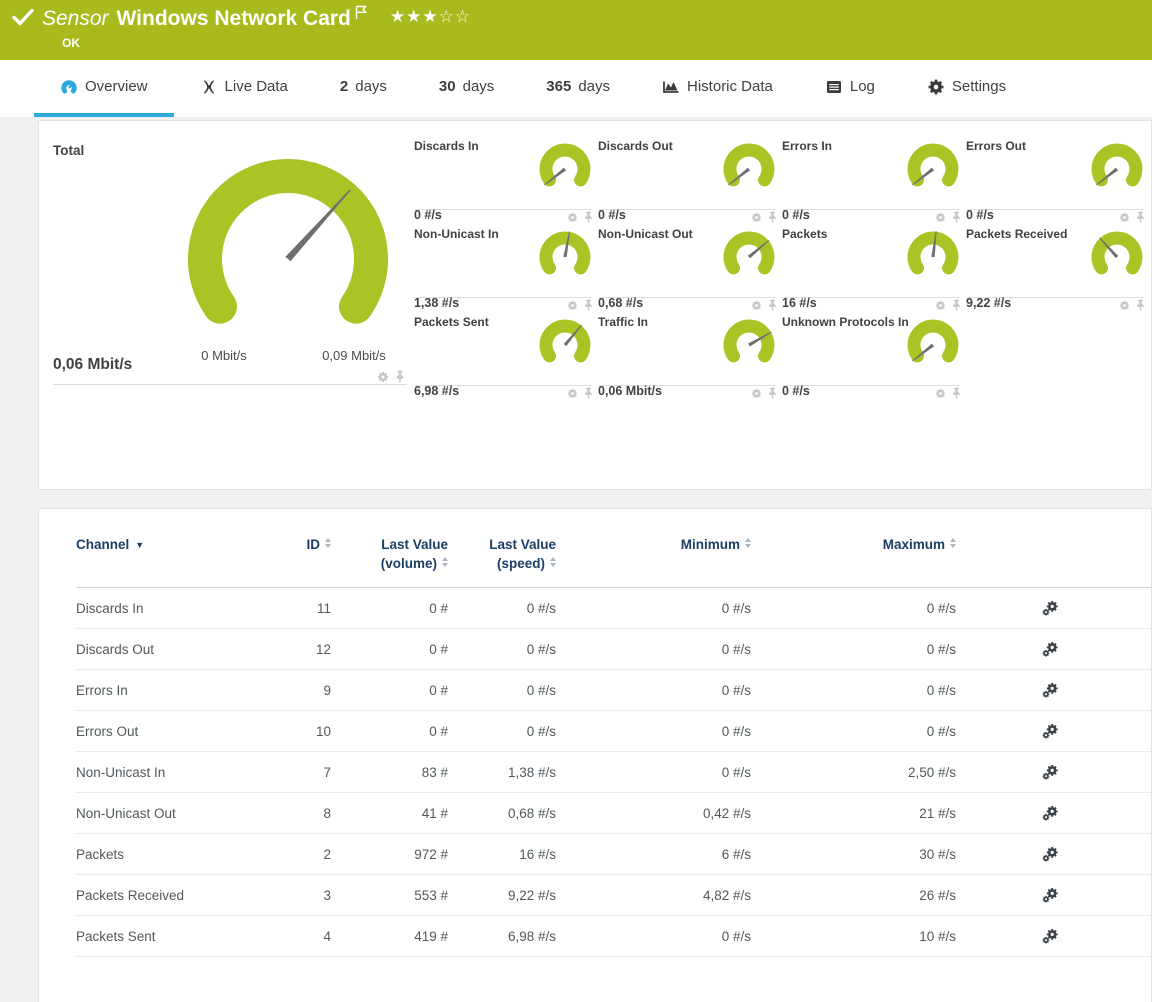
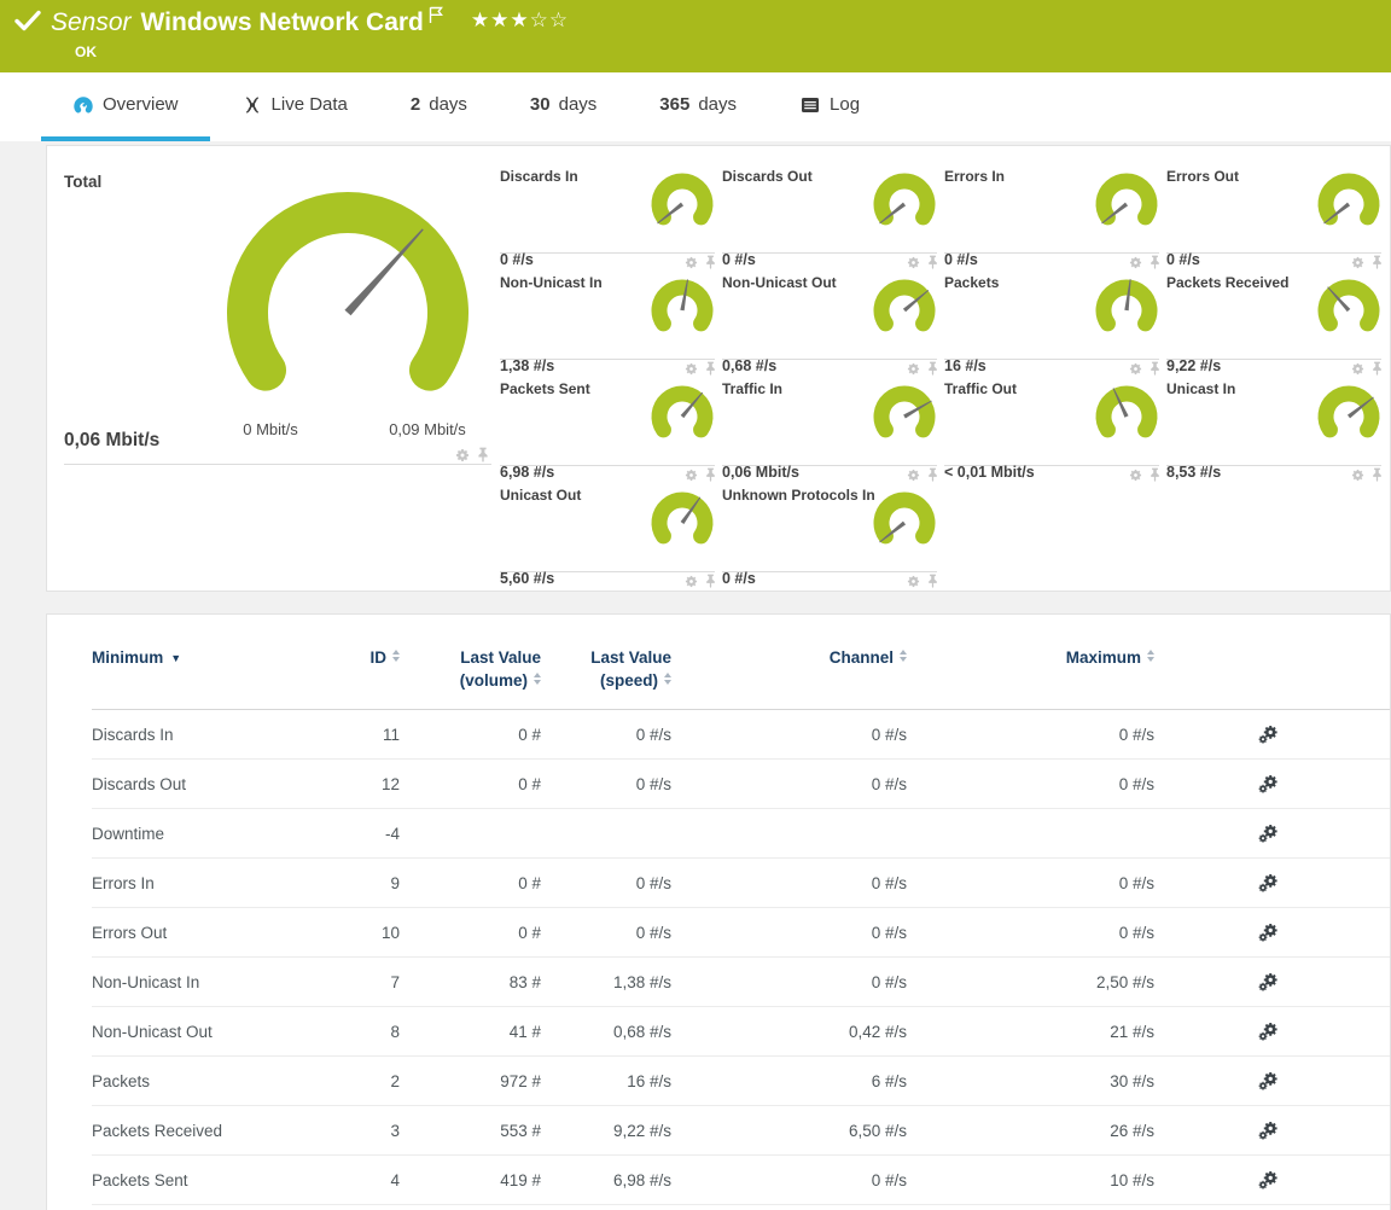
  Sensor
  Windows Network Card
  ★★★☆☆
  OK
  Overview
  Live Data
  2
  days
  30
  days
  365
  days
- Historic Data
  Log
- Settings
  Total
  0 Mbit/s
  0,09 Mbit/s
  0,06 Mbit/s
  Discards In
  0 #/s
  Discards Out
  0 #/s
  Errors In
  0 #/s
  Errors Out
  0 #/s
  Non-Unicast In
  1,38 #/s
  Non-Unicast Out
  0,68 #/s
  Packets
  16 #/s
  Packets Received
  9,22 #/s
  Packets Sent
  6,98 #/s
  Traffic In
  0,06 Mbit/s
+ Traffic Out
+ < 0,01 Mbit/s
+ Unicast In
+ 8,53 #/s
+ Unicast Out
+ 5,60 #/s
  Unknown Protocols In
  0 #/s
- Channel ▼
+ Minimum ▼
  ID
  Last Value
  (volume)
  Last Value
  (speed)
- Minimum
+ Channel
  Maximum
  Discards In
  11
  0 #
  0 #/s
  0 #/s
  0 #/s
  Discards Out
  12
  0 #
  0 #/s
  0 #/s
  0 #/s
+ Downtime
+ -4
  Errors In
  9
  0 #
  0 #/s
  0 #/s
  0 #/s
  Errors Out
  10
  0 #
  0 #/s
  0 #/s
  0 #/s
  Non-Unicast In
  7
  83 #
  1,38 #/s
  0 #/s
  2,50 #/s
  Non-Unicast Out
  8
  41 #
  0,68 #/s
  0,42 #/s
  21 #/s
  Packets
  2
  972 #
  16 #/s
  6 #/s
  30 #/s
  Packets Received
  3
  553 #
  9,22 #/s
- 4,82 #/s
+ 6,50 #/s
  26 #/s
  Packets Sent
  4
  419 #
  6,98 #/s
  0 #/s
  10 #/s
